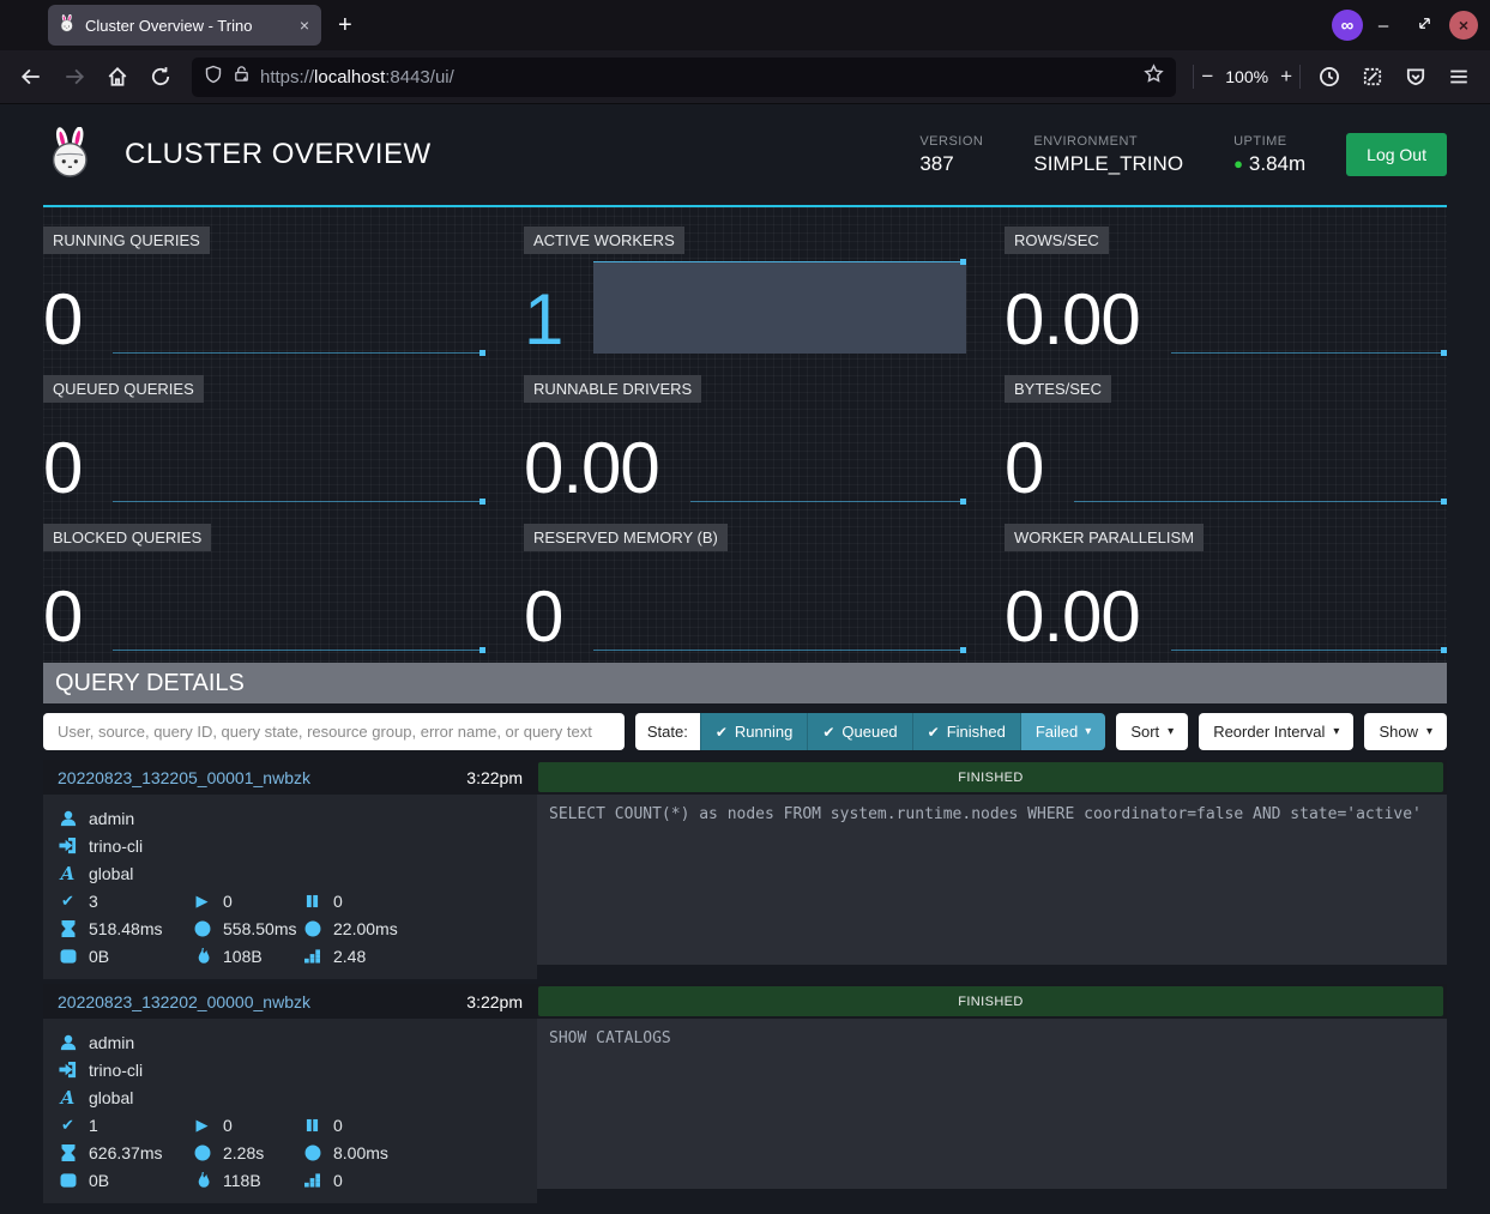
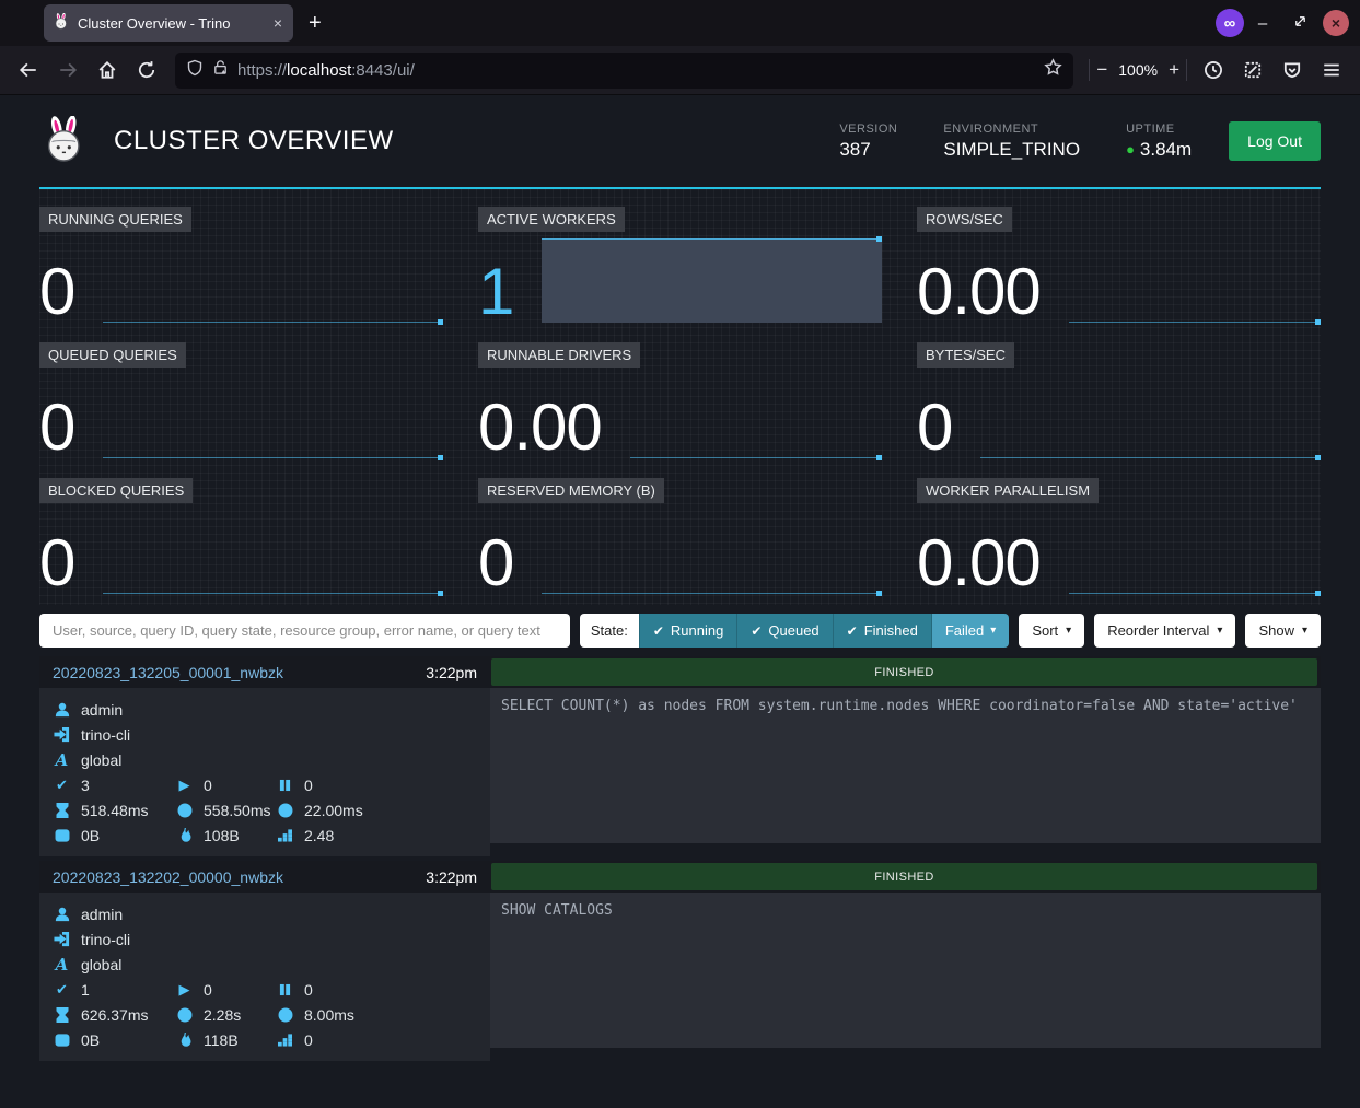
  Cluster Overview - Trino
  ×
  +
  ∞
  –
  ×
  https://localhost:8443/ui/
  −
  100%
  +
  CLUSTER OVERVIEW
  VERSION
  387
  ENVIRONMENT
  SIMPLE_TRINO
  UPTIME
  ●
  3.84m
  Log Out
  RUNNING QUERIES
  0
  ACTIVE WORKERS
  1
  ROWS/SEC
  0.00
  QUEUED QUERIES
  0
  RUNNABLE DRIVERS
  0.00
  BYTES/SEC
  0
  BLOCKED QUERIES
  0
  RESERVED MEMORY (B)
  0
  WORKER PARALLELISM
  0.00
- QUERY DETAILS
  User, source, query ID, query state, resource group, error name, or query text
  State:
  ✔
  Running
  ✔
  Queued
  ✔
  Finished
  Failed
  ▾
  Sort
  ▾
  Reorder Interval
  ▾
  Show
  ▾
  20220823_132205_00001_nwbzk
  3:22pm
  admin
  trino-cli
  A
  global
  ✔
  3
  ▶
  0
  0
  518.48ms
  558.50ms
  22.00ms
  0B
  108B
  2.48
  FINISHED
  SELECT COUNT(*) as nodes FROM system.runtime.nodes WHERE coordinator=false AND state='active'
  20220823_132202_00000_nwbzk
  3:22pm
  admin
  trino-cli
  A
  global
  ✔
  1
  ▶
  0
  0
  626.37ms
  2.28s
  8.00ms
  0B
  118B
  0
  FINISHED
  SHOW CATALOGS
